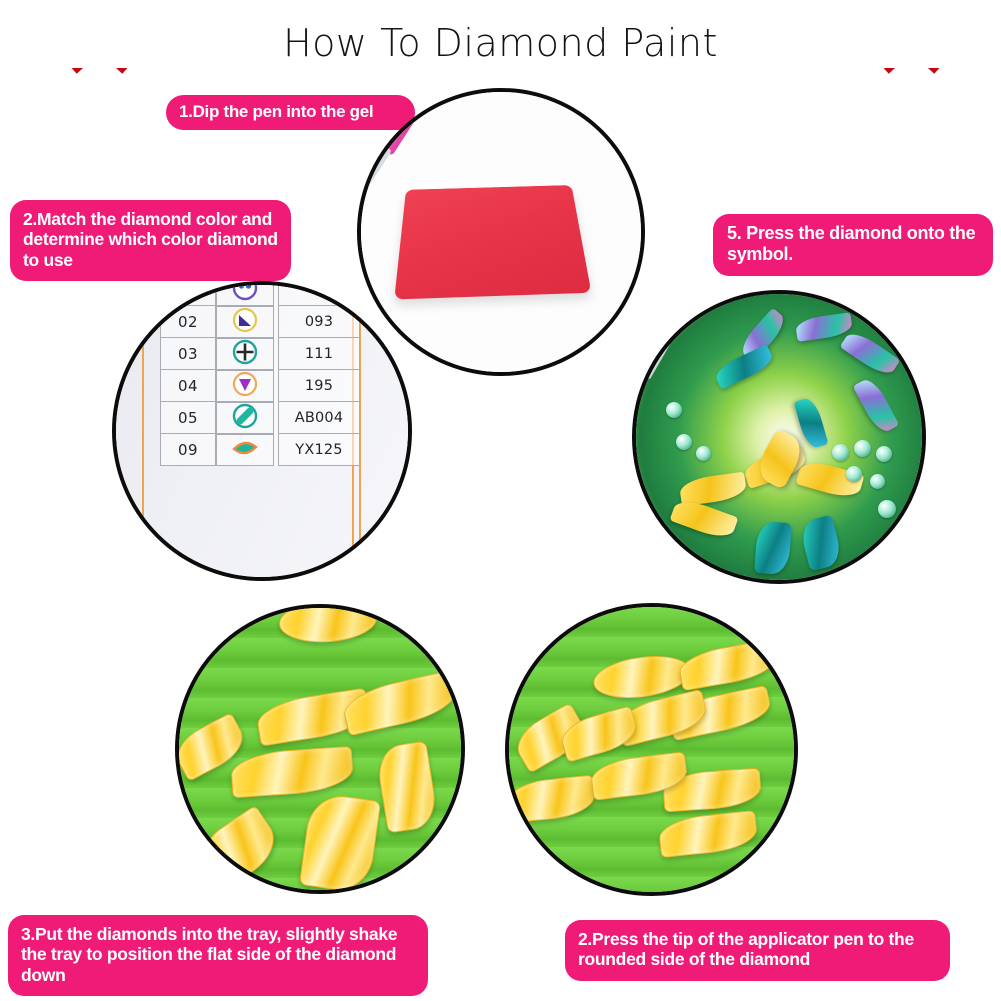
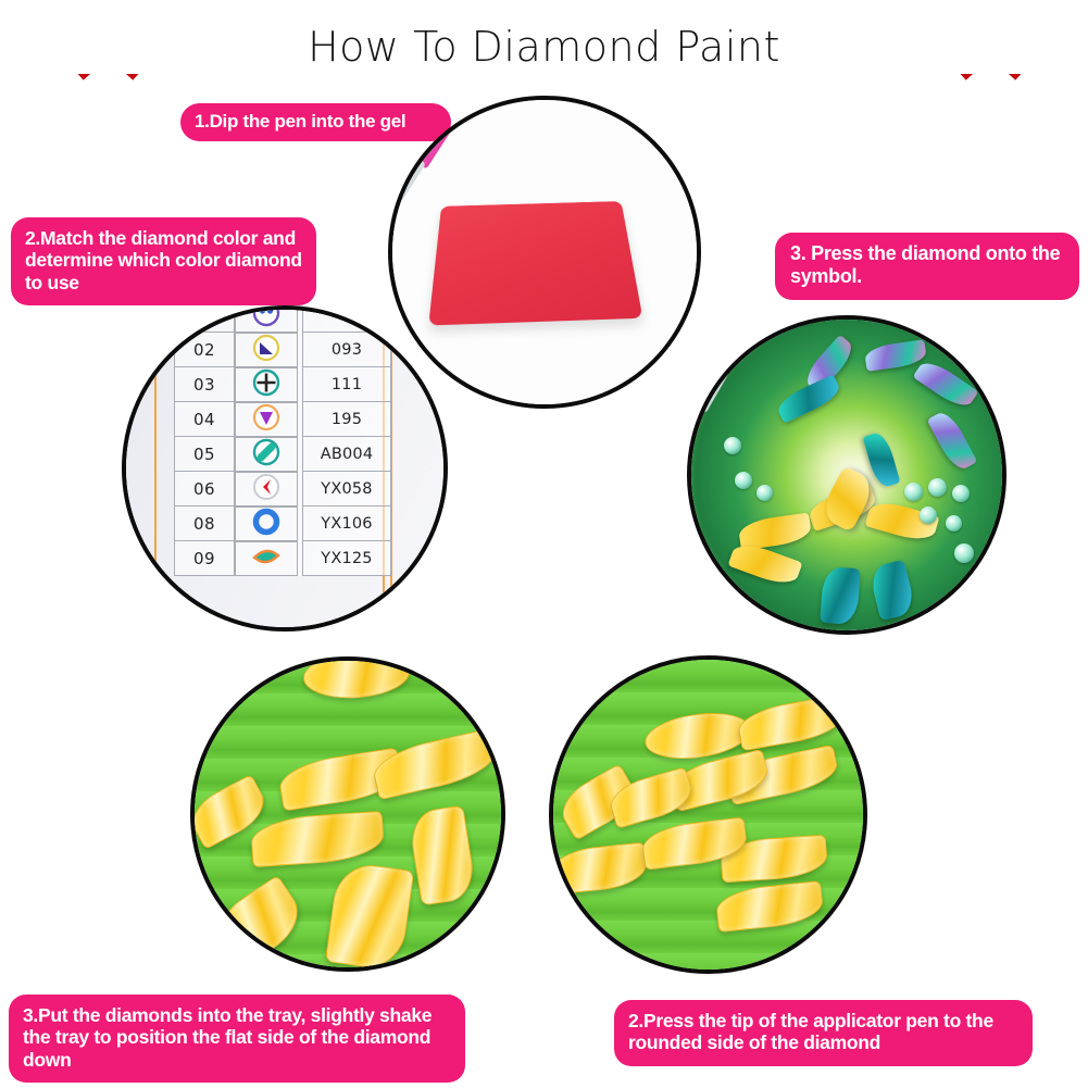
  How To Diamond Paint
  1.Dip the pen into the g
  2.Match the diamond color and determine which color diamond to use
- 5. Press the diamond onto the symbol.
+ 3. Press the diamond onto the symbol.
  3.Put the diamonds into the tray, slightly shake the tray to position the flat side of the diamond down
  2.Press the tip of the applicator pen to the rounded side of the diamond
  		02
  02		093
  03		111
  04		195
  05		AB004
+ 06		YX058
+ 08		YX106
  09		YX125
